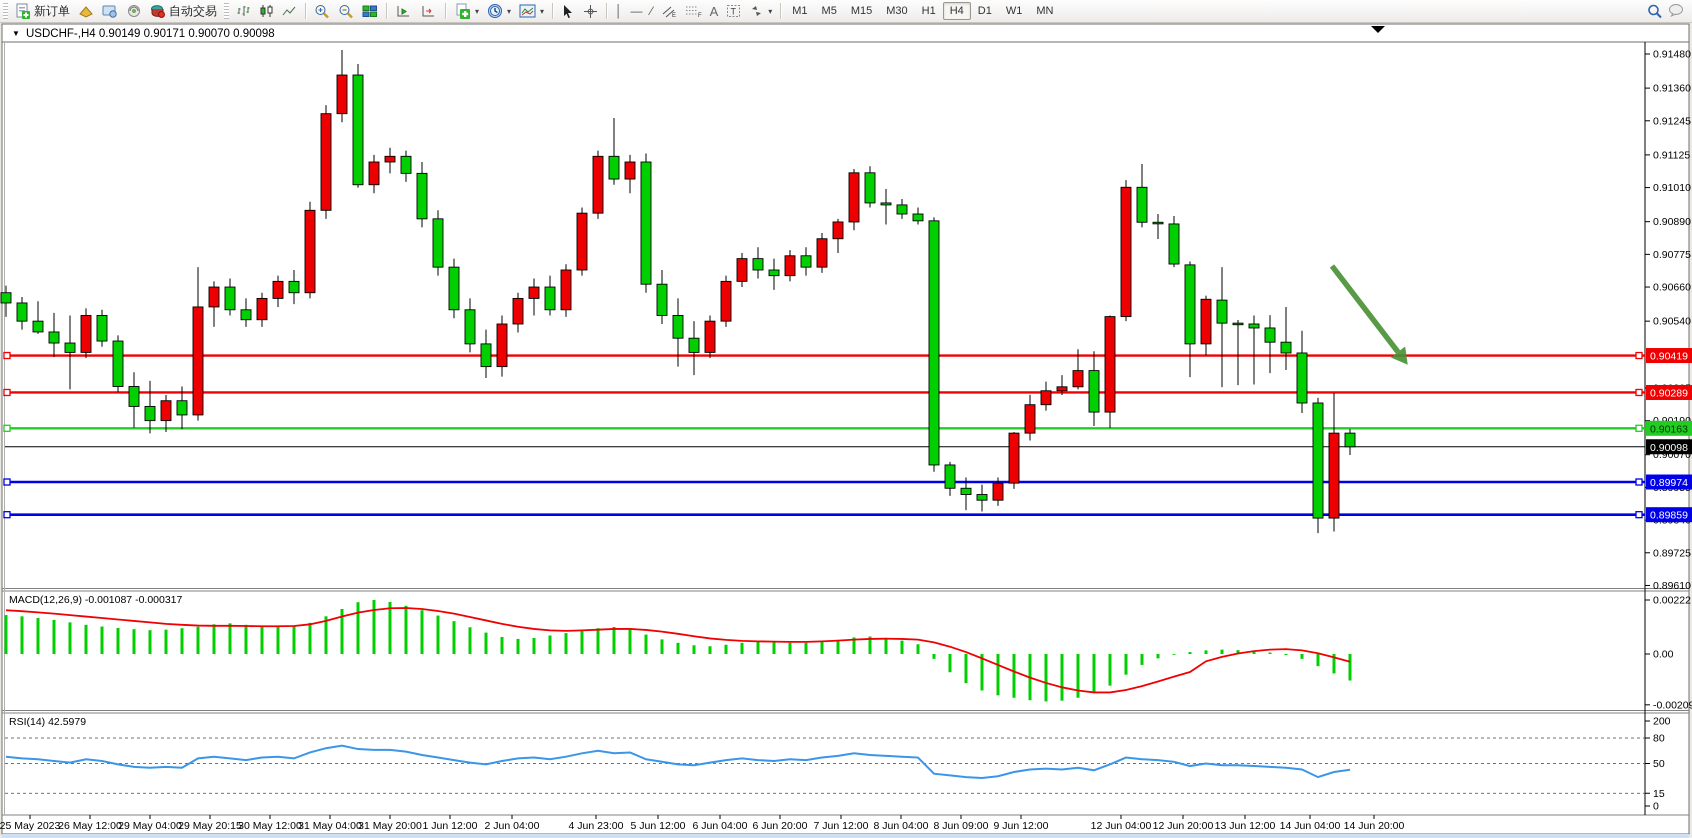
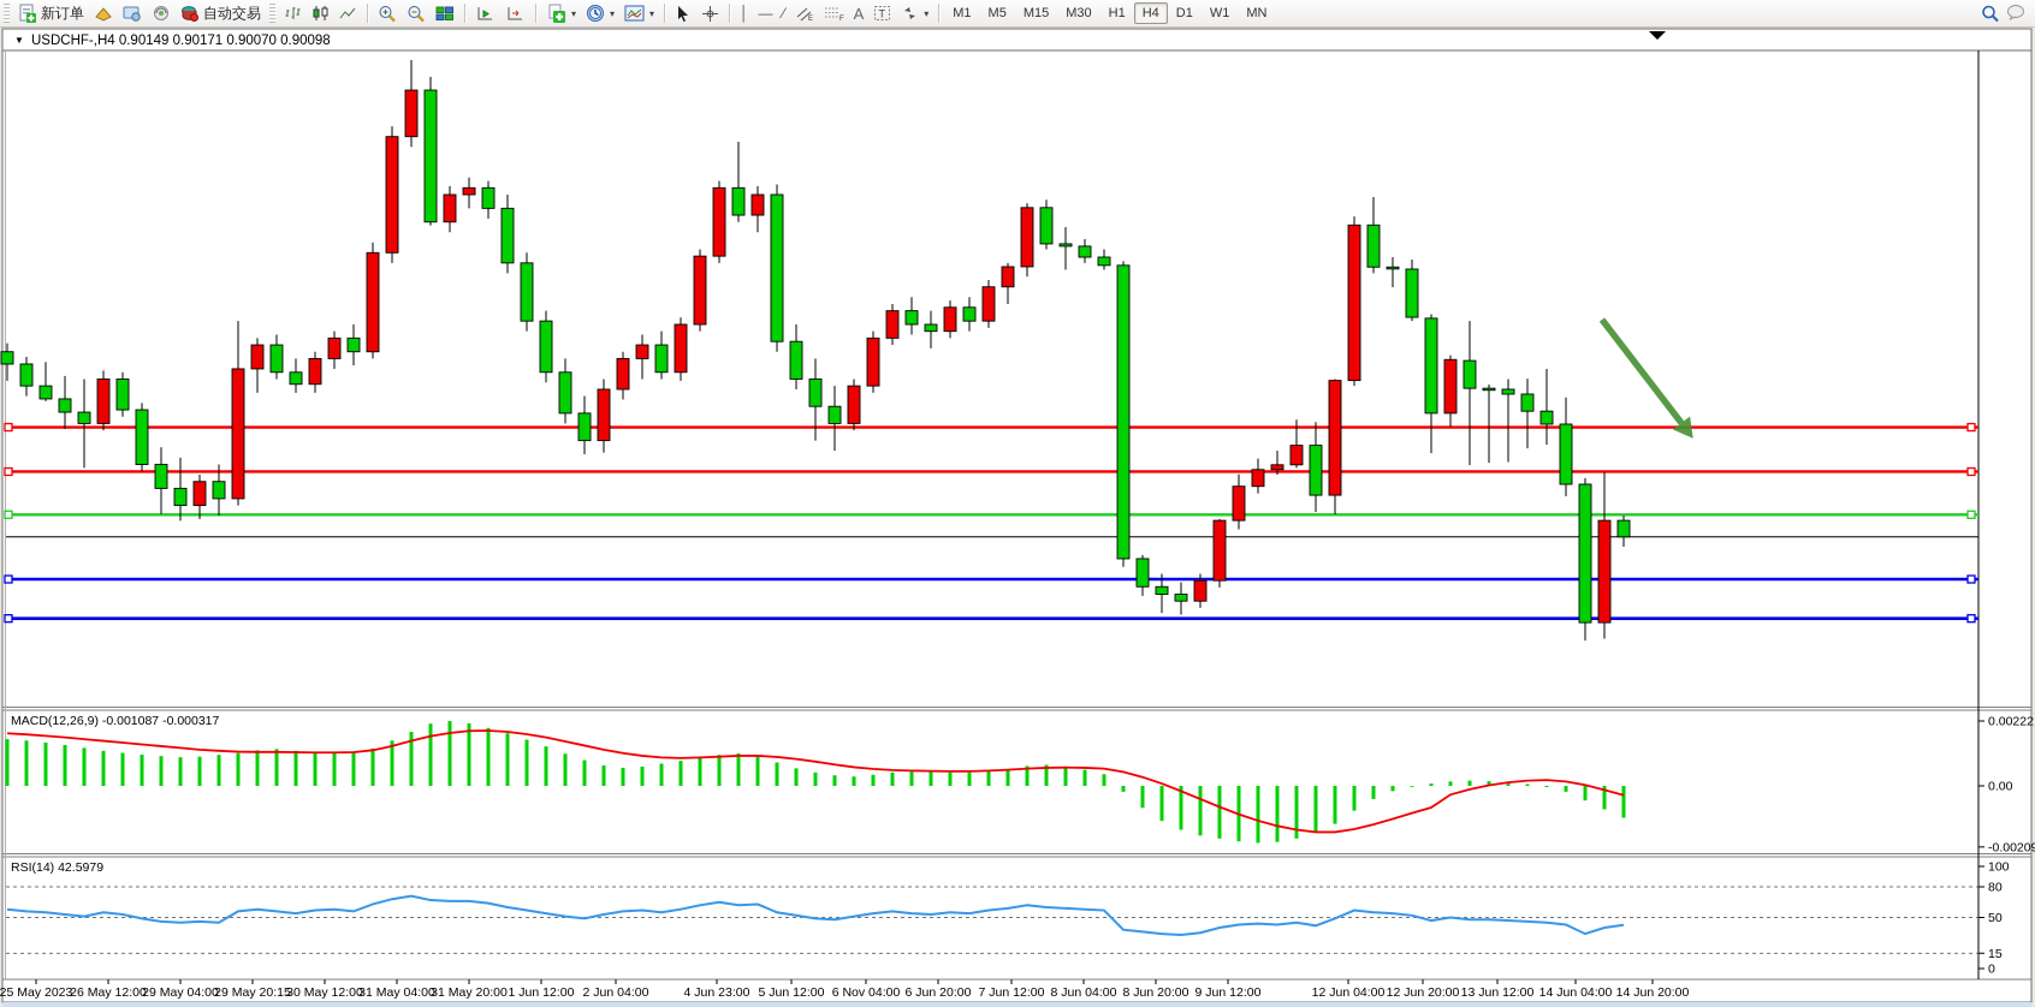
  新订单
  自动交易
  ▾
  ▾
  ▾
  │
  —
  ⁄
  A
  T
  ▾
  M1
  M5
  M15
  M30
  H1
  H4
  D1
  W1
  MN
  ▼
  USDCHF-,H4 0.90149 0.90171 0.90070 0.90098
- 0.91480
- 0.91360
- 0.91245
- 0.91125
- 0.91010
- 0.90890
- 0.90775
- 0.90660
- 0.90540
- 0.90070
- 0.89725
- 0.89610
- 0.90419
- 0.90289
- 0.90163
- 0.90098
- 0.89974
- 0.89859
  MACD(12,26,9) -0.001087 -0.000317
  0.00222
  0.00
  -0.0020
  RSI(14) 42.5979
- 200
+ 100
  80
  50
  15
  0
  25 May 2023
  26 May 12:00
  29 May 04:00
  29 May 20:15
  30 May 12:00
  31 May 04:00
  31 May 20:00
  1 Jun 12:00
  2 Jun 04:00
  4 Jun 23:00
  5 Jun 12:00
- 6 Jun 04:00
+ 6 Nov 04:00
  6 Jun 20:00
  7 Jun 12:00
  8 Jun 04:00
- 8 Jun 09:00
+ 8 Jun 20:00
  9 Jun 12:00
  12 Jun 04:00
  12 Jun 20:00
  13 Jun 12:00
  14 Jun 04:00
  14 Jun 20:00
